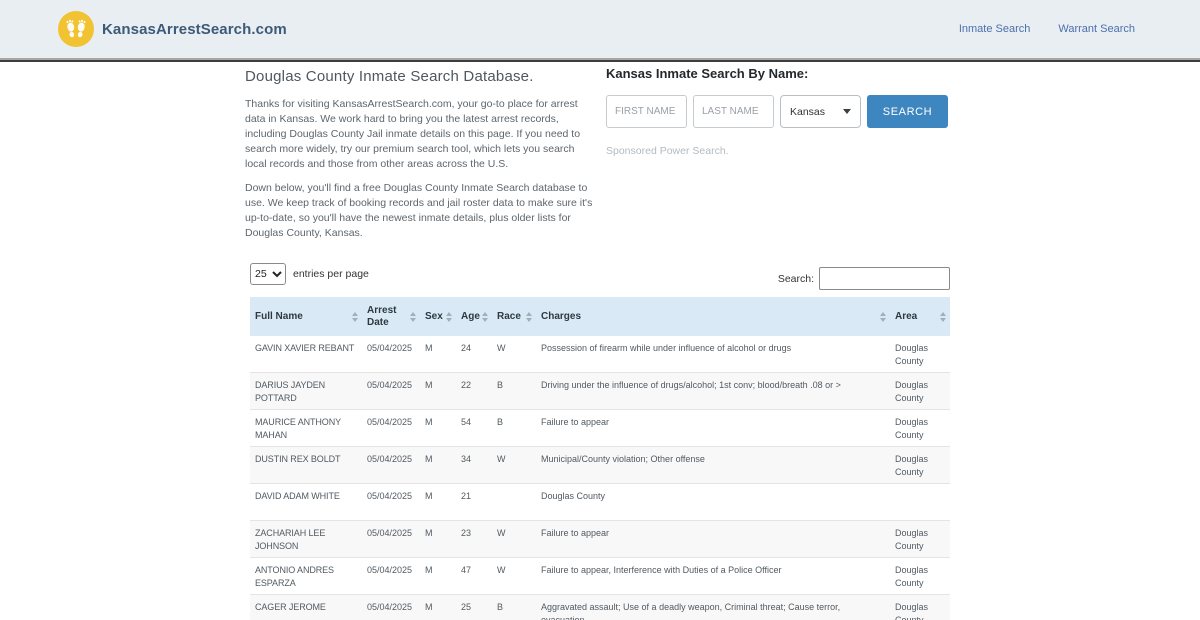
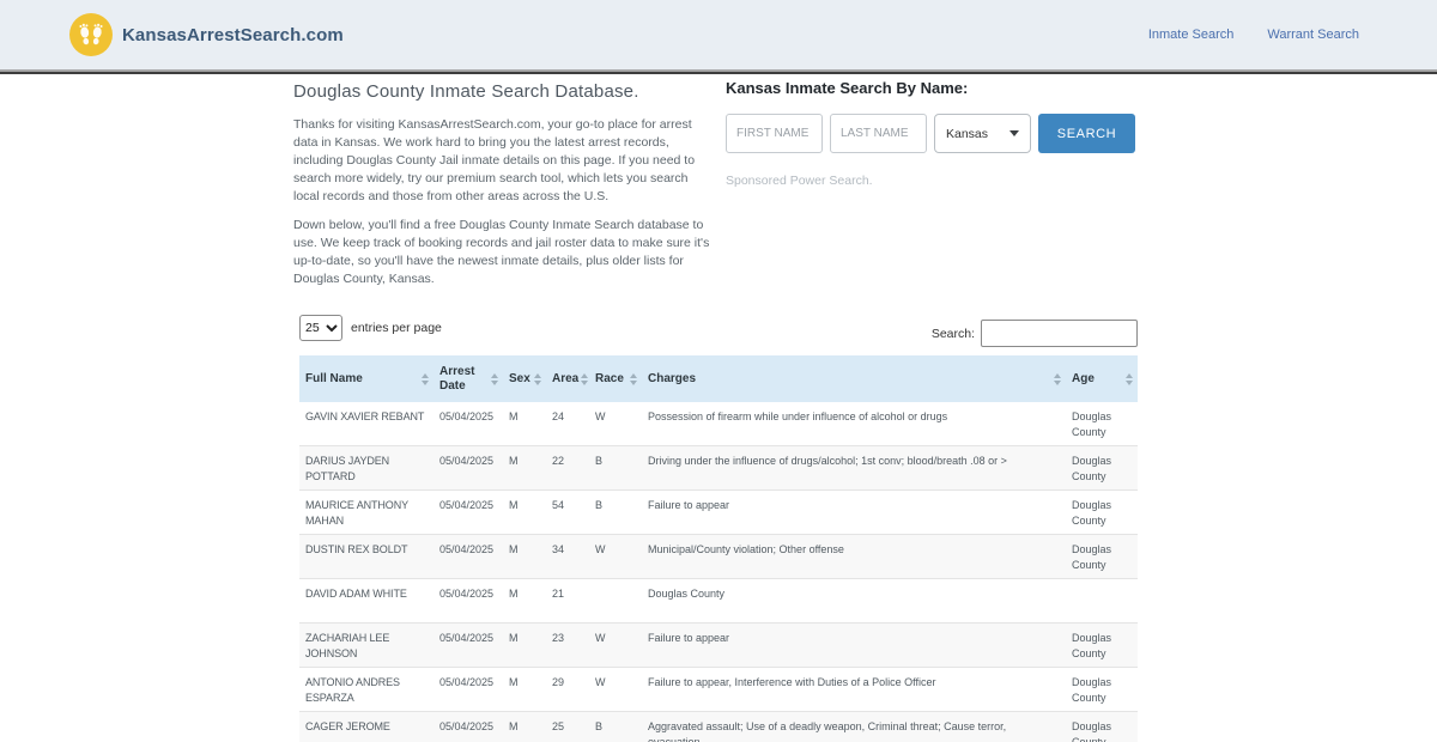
  KansasArrestSearch.com
  Inmate Search
  Warrant Search
  Douglas County Inmate Search Database.
  Thanks for visiting KansasArrestSearch.com, your go-to place for arrest data in Kansas. We work hard to bring you the latest arrest records, including Douglas County Jail inmate details on this page. If you need to search more widely, try our premium search tool, which lets you search local records and those from other areas across the U.S.
  Down below, you'll find a free Douglas County Inmate Search database to use. We keep track of booking records and jail roster data to make sure it's up-to-date, so you'll have the newest inmate details, plus older lists for Douglas County, Kansas.
  Kansas Inmate Search By Name:
  FIRST NAME
  LAST NAME
  Kansas
  SEARCH
  Sponsored Power Search.
  25
  entries per page
  Search:
  Full Name
  Arrest Date
  Sex
- Age
+ Area
  Race
  Charges
- Area
+ Age
  GAVIN XAVIER REBANT
  05/04/2025
  M
  24
  W
  Possession of firearm while under influence of alcohol or drugs
  Douglas County
  DARIUS JAYDEN POTTARD
  05/04/2025
  M
  22
  B
  Driving under the influence of drugs/alcohol; 1st conv; blood/breath .08 or >
  Douglas County
  MAURICE ANTHONY MAHAN
  05/04/2025
  M
  54
  B
  Failure to appear
  Douglas County
  DUSTIN REX BOLDT
  05/04/2025
  M
  34
  W
  Municipal/County violation; Other offense
  Douglas County
  DAVID ADAM WHITE
  05/04/2025
  M
  21
  Douglas County
  ZACHARIAH LEE JOHNSON
  05/04/2025
  M
  23
  W
  Failure to appear
  Douglas County
  ANTONIO ANDRES ESPARZA
  05/04/2025
  M
- 47
+ 29
  W
  Failure to appear, Interference with Duties of a Police Officer
  Douglas County
  CAGER JEROME
  05/04/2025
  M
  25
  B
  Aggravated assault; Use of a deadly weapon, Criminal threat; Cause terror,
